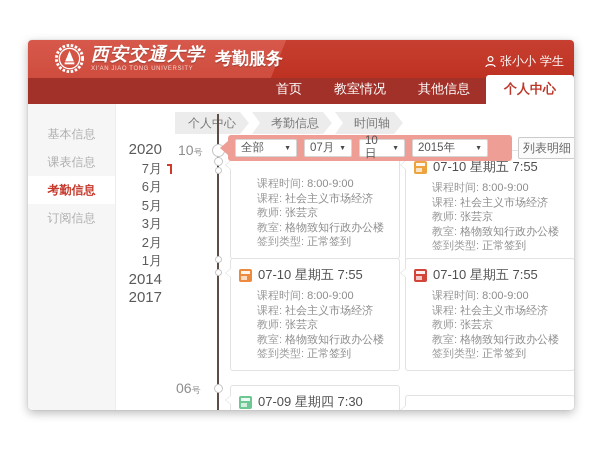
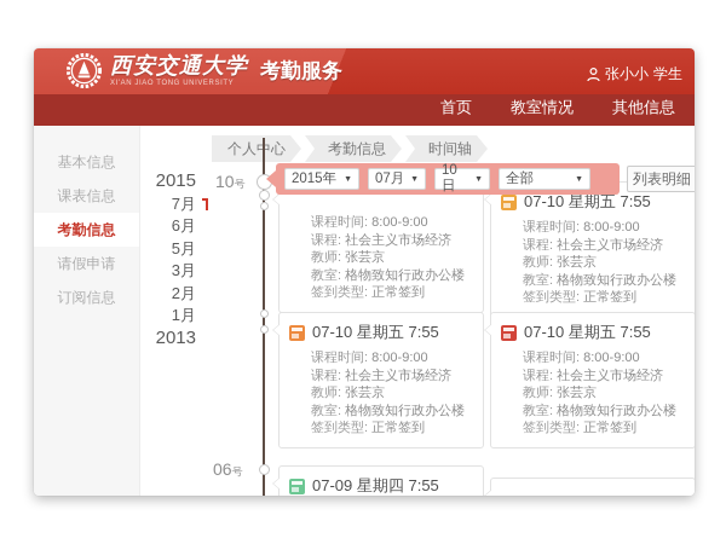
  西安交通大学
  考勤服务
  张小小
  学生
  首页
  教室情况
  其他信息
- 个人中心
  基本信息
  课表信息
  考勤信息
+ 请假申请
  订阅信息
  个人心
  考勤信息
  时间轴
- 2020
+ 2015
  7月
  6月
  5月
  3月
  2月
  1月
- 2014
- 2017
+ 2013
  10号
  06号
- 全部
+ 2015年
  07月
  10日
- 2015年
+ 全部
  列表明细
  课程时间: 8:00-9:00
  课程: 社会主义市场经济
  教师: 张芸京
  教室: 格物致知行政办公楼
  签到类型: 正常签到
  07-10 星期五 7:55
  课程时间: 8:00-9:00
  课程: 社会主义市场经济
  教师: 张芸京
  教室: 格物致知行政办公楼
  签到类型: 正常签到
  07-10 星期五 7:55
  课程时间: 8:00-9:00
  课程: 社会主义市场经济
  教师: 张芸京
  教室: 格物致知行政办公楼
  签到类型: 正常签到
  07-10 星期五 7:55
  课程时间: 8:00-9:00
  课程: 社会主义市场经济
  教师: 张芸京
  教室: 格物致知行政办公楼
  签到类型: 正常签到
- 07-09 星期四 7:30
+ 07-09 星期四 7:55
